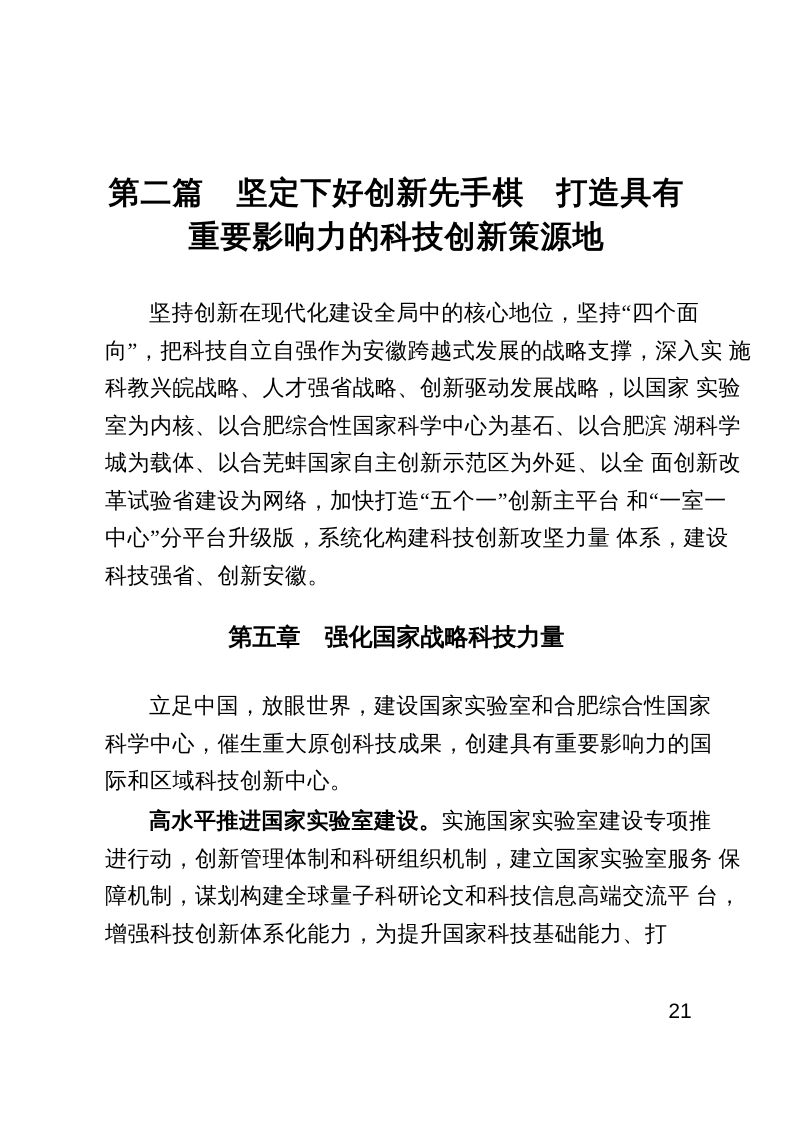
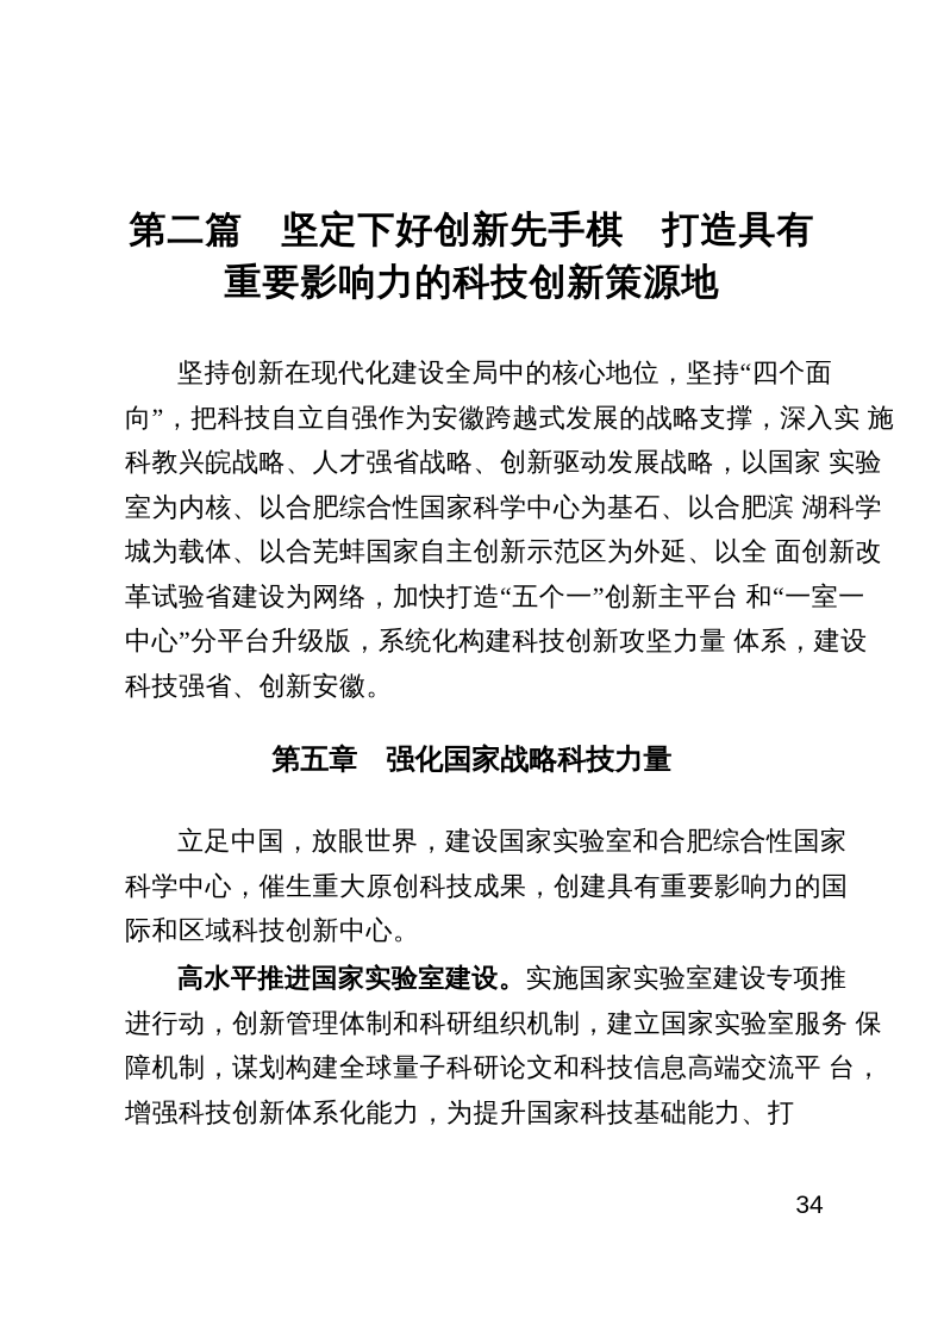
  第二篇 坚定下好创新先手棋 打造具有
  重要影响力的科技创新策源地
  坚持创新在现代化建设全局中的核心地位，坚持“四个面
  向”，把科技自立自强作为安徽跨越式发展的战略支撑，深入实 施
  科教兴皖战略、人才强省战略、创新驱动发展战略，以国家 实验
  室为内核、以合肥综合性国家科学中心为基石、以合肥滨 湖科学
  城为载体、以合芜蚌国家自主创新示范区为外延、以全 面创新改
  革试验省建设为网络，加快打造“五个一”创新主平台 和“一室一
  中心”分平台升级版，系统化构建科技创新攻坚力量 体系，建设
  科技强省、创新安徽。
  第五章 强化国家战略科技力量
  立足中国，放眼世界，建设国家实验室和合肥综合性国家
  科学中心，催生重大原创科技成果，创建具有重要影响力的国
  际和区域科技创新中心。
  高水平推进国家实验室建设。实施国家实验室建设专项推
  进行动，创新管理体制和科研组织机制，建立国家实验室服务 保
  障机制，谋划构建全球量子科研论文和科技信息高端交流平 台，
  增强科技创新体系化能力，为提升国家科技基础能力、打
- 21
+ 34
